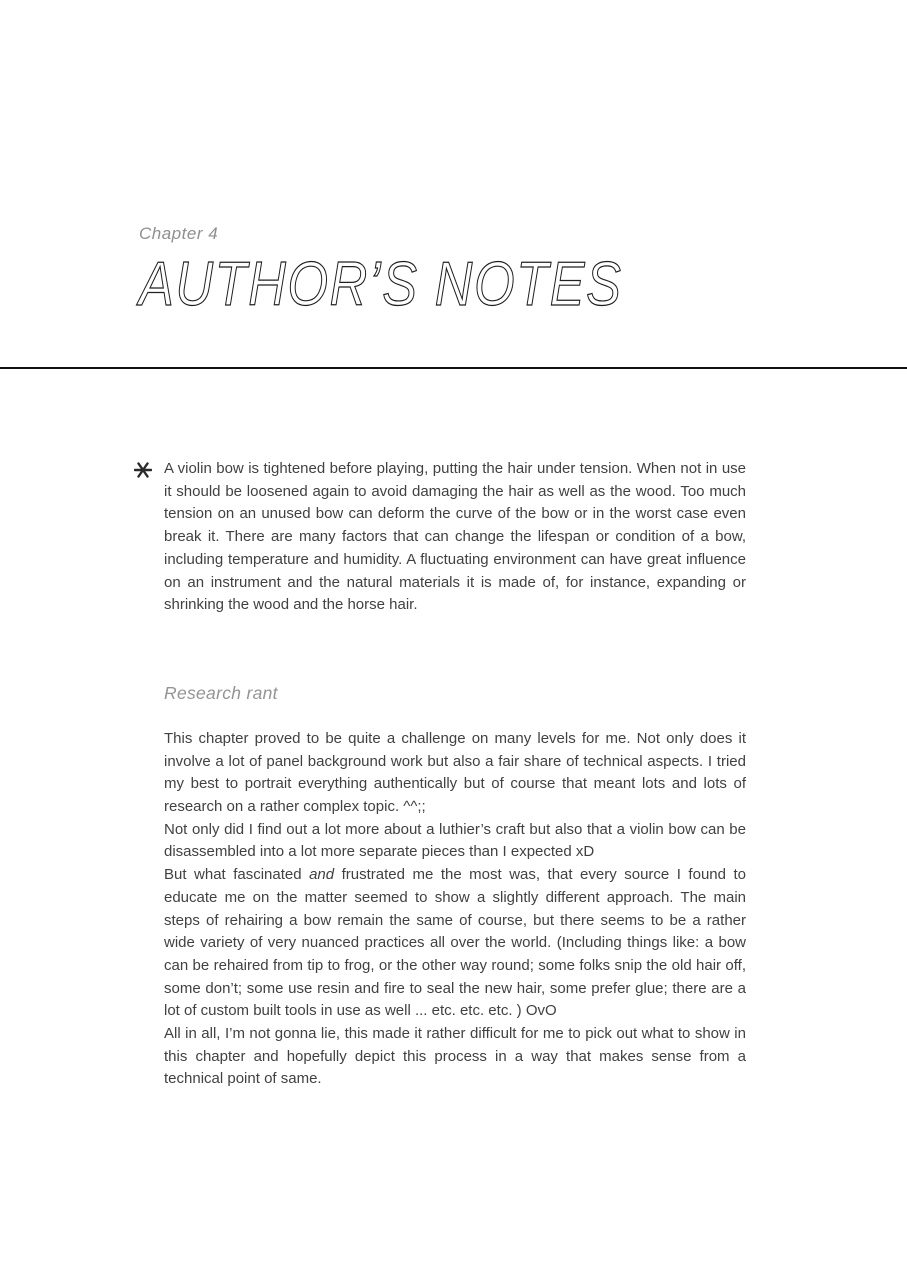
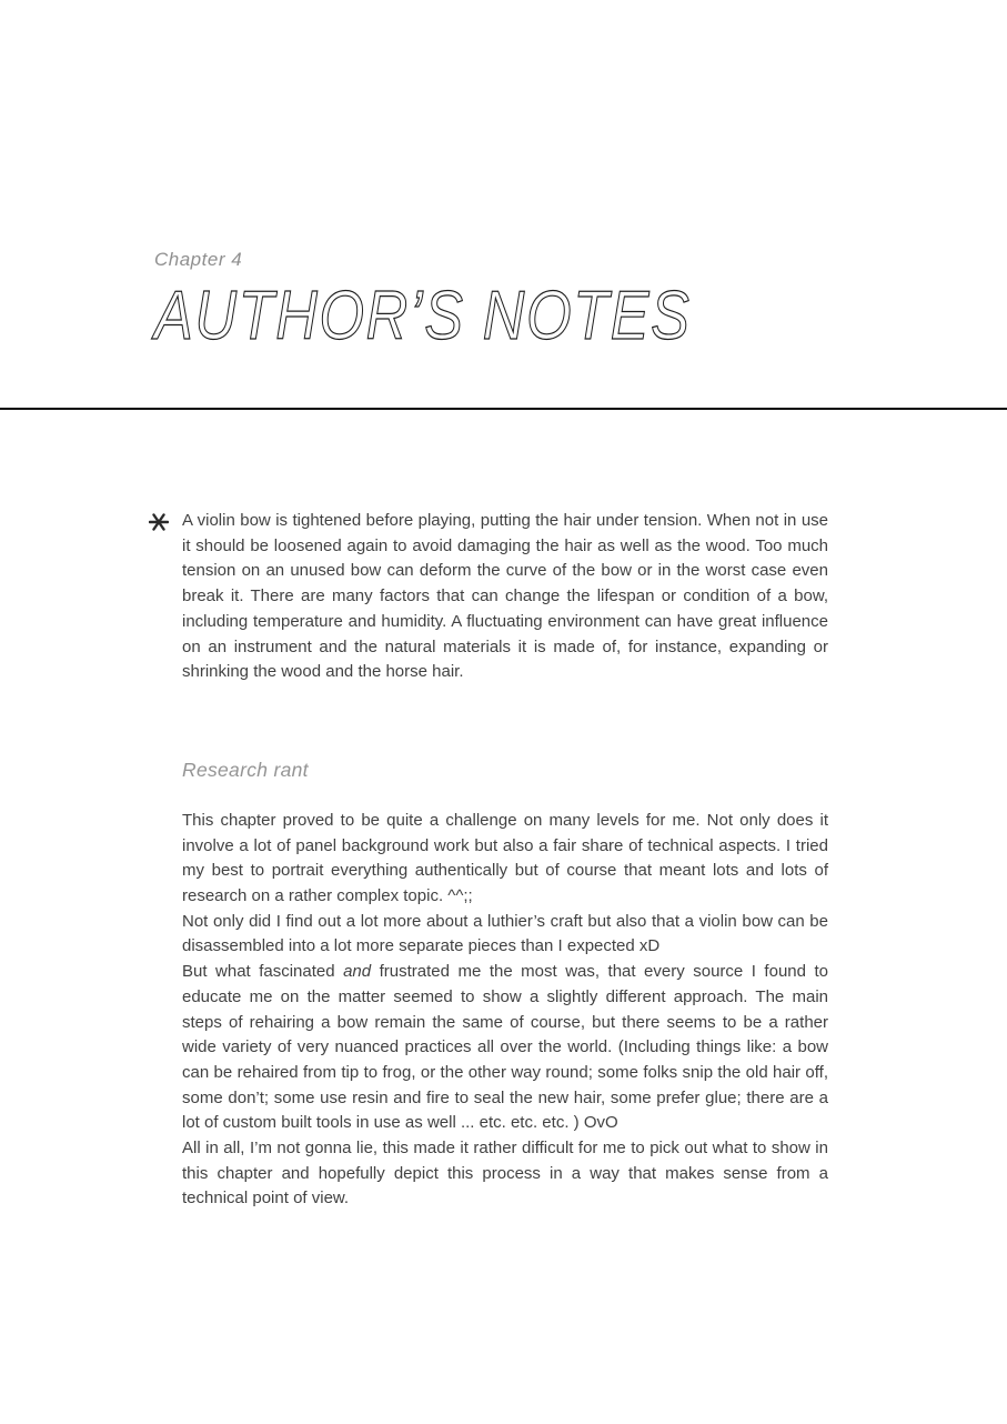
  Chapter 4
  AUTHOR’S NOTES
  A violin bow is tightened before playing, putting the hair under tension. When not in use it should be loosened again to avoid damaging the hair as well as the wood. Too much tension on an unused bow can deform the curve of the bow or in the worst case even break it. There are many factors that can change the lifespan or condition of a bow, including temperature and humidity. A fluctuating environment can have great influence on an instrument and the natural materials it is made of, for instance, expanding or shrinking the wood and the horse hair.
  Research rant
  This chapter proved to be quite a challenge on many levels for me. Not only does it involve a lot of panel background work but also a fair share of technical aspects. I tried my best to portrait everything authentically but of course that meant lots and lots of research on a rather complex topic. ^^;;
  Not only did I find out a lot more about a luthier’s craft but also that a violin bow can be disassembled into a lot more separate pieces than I expected xD
  But what fascinated and frustrated me the most was, that every source I found to educate me on the matter seemed to show a slightly different approach. The main steps of rehairing a bow remain the same of course, but there seems to be a rather wide variety of very nuanced practices all over the world. (Including things like: a bow can be rehaired from tip to frog, or the other way round; some folks snip the old hair off, some don’t; some use resin and fire to seal the new hair, some prefer glue; there are a lot of custom built tools in use as well ... etc. etc. etc. ) OvO
- All in all, I’m not gonna lie, this made it rather difficult for me to pick out what to show in this chapter and hopefully depict this process in a way that makes sense from a technical point of same.
+ All in all, I’m not gonna lie, this made it rather difficult for me to pick out what to show in this chapter and hopefully depict this process in a way that makes sense from a technical point of view.
